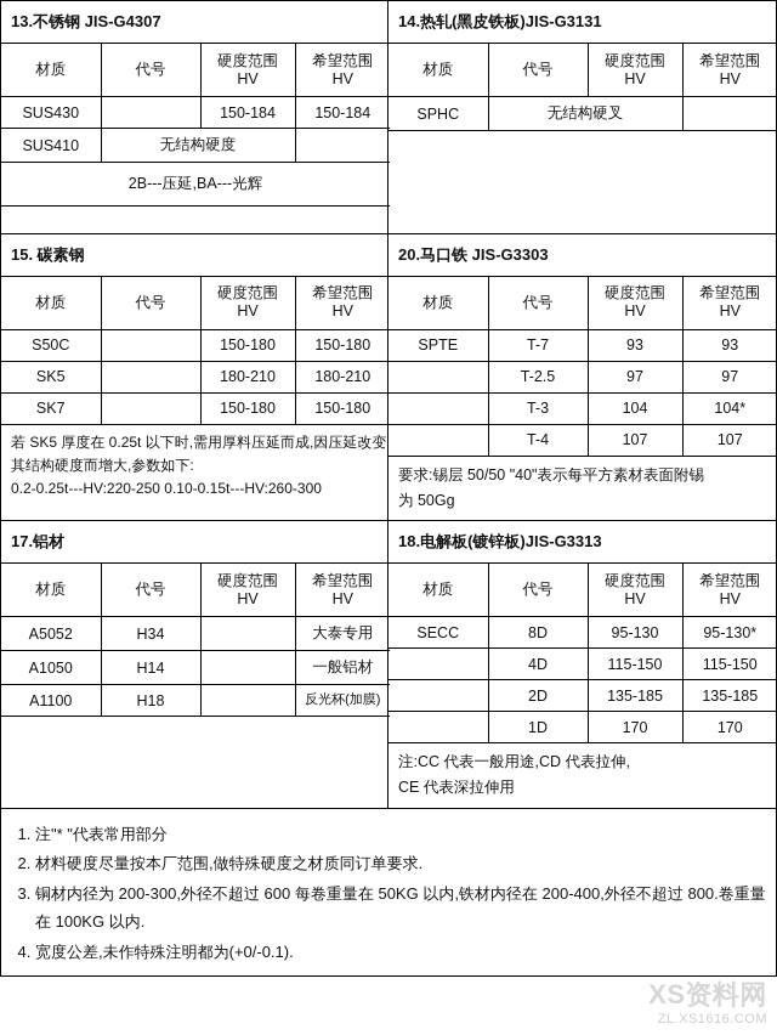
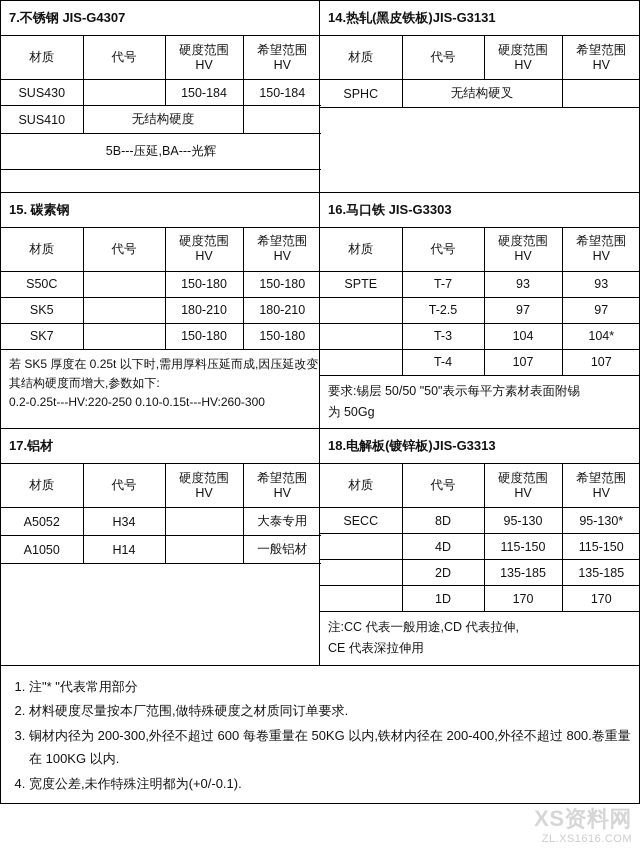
- 13.不锈钢 JIS-G4307
+ 7.不锈钢 JIS-G4307
  材质	代号	硬度范围HV	希望范围HV
  SUS430		150-184	150-184
  SUS410	无结构硬度
- 2B---压延,BA---光辉
+ 5B---压延,BA---光辉
  14.热轧(黑皮铁板)JIS-G3131
  材质	代号	硬度范围HV	希望范围HV
  SPHC	无结构硬叉
  15. 碳素钢
  材质	代号	硬度范围HV	希望范围HV
  S50C		150-180	150-180
  SK5		180-210	180-210
  SK7		150-180	150-180
  若 SK5 厚度在 0.25t 以下时,需用厚料压延而成,因压延改变其结构硬度而增大,参数如下: 0.2-0.25t---HV:220-250 0.10-0.15t---HV:260-300
- 20.马口铁 JIS-G3303
+ 16.马口铁 JIS-G3303
  材质	代号	硬度范围HV	希望范围HV
  SPTE	T-7	93	93
  	T-2.5	97	97
  	T-3	104	104*
  	T-4	107	107
- 要求:锡层 50/50 "40"表示每平方素材表面附锡 为 50Gg
+ 要求:锡层 50/50 "50"表示每平方素材表面附锡 为 50Gg
  17.铝材
  材质	代号	硬度范围HV	希望范围HV
  A5052	H34		大泰专用
  A1050	H14		一般铝材
- A1100	H18		反光杯(加膜)
  18.电解板(镀锌板)JIS-G3313
  材质	代号	硬度范围HV	希望范围HV
  SECC	8D	95-130	95-130*
  	4D	115-150	115-150
  	2D	135-185	135-185
  	1D	170	170
  注:CC 代表一般用途,CD 代表拉伸, CE 代表深拉伸用
  注"* "代表常用部分
  材料硬度尽量按本厂范围,做特殊硬度之材质同订单要求.
  铜材内径为 200-300,外径不超过 600 每卷重量在 50KG 以内,铁材内径在 200-400,外径不超过 800.卷重量在 100KG 以内.
  宽度公差,未作特殊注明都为(+0/-0.1).
  XS资料网
  ZL.XS1616.COM
